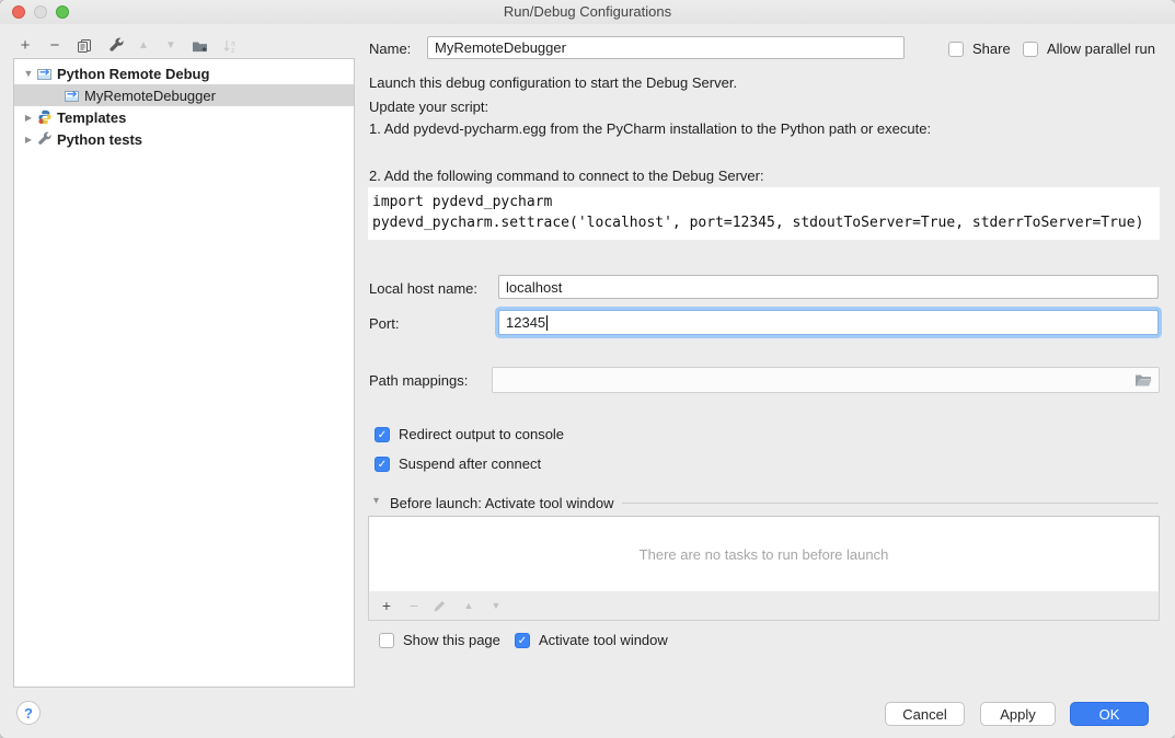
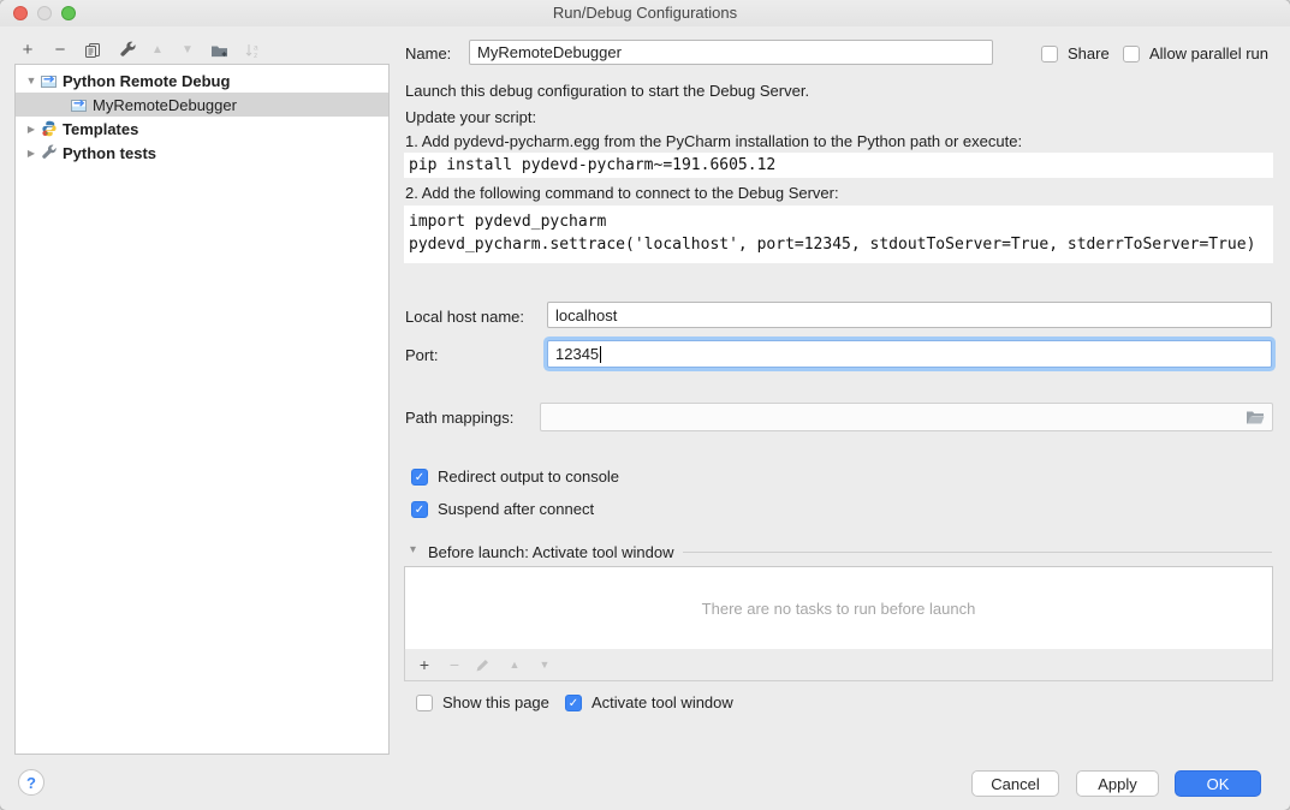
  Run/Debug Configurations
  +
  −
  ▲
  ▼
  ▼
  Python Remote Debug
  MyRemoteDebugger
  ▶
  Templates
  ▶
  Python tests
  Name:
  MyRemoteDebugger
  Share
  Allow parallel run
  Launch this debug configuration to start the Debug Server.
  Update your script:
  1. Add pydevd-pycharm.egg from the PyCharm installation to the Python path or execute:
+ pip install pydevd-pycharm~=191.6605.12
  2. Add the following command to connect to the Debug Server:
  import pydevd_pycharm
  pydevd_pycharm.settrace('localhost', port=12345, stdoutToServer=True, stderrToServer=True)
  Local host name:
  localhost
  Port:
  12345
  Path mappings:
  ✓
  Redirect output to console
  ✓
  Suspend after connect
  ▾
  Before launch: Activate tool window
  There are no tasks to run before launch
  +
  −
  ▲
  ▼
  Show this page
  ✓
  Activate tool window
  ?
  Cancel
  Apply
  OK
